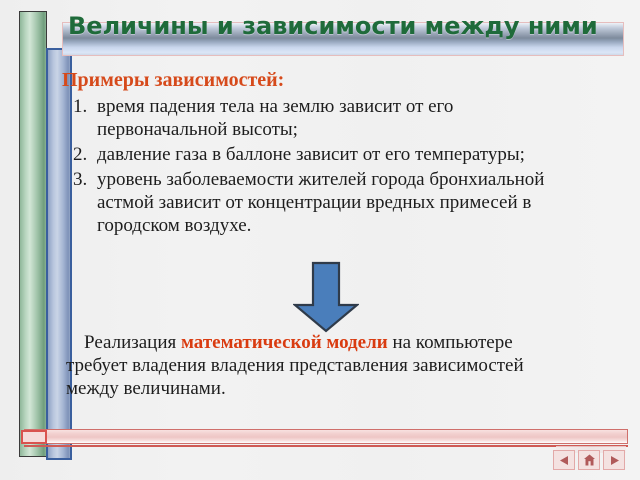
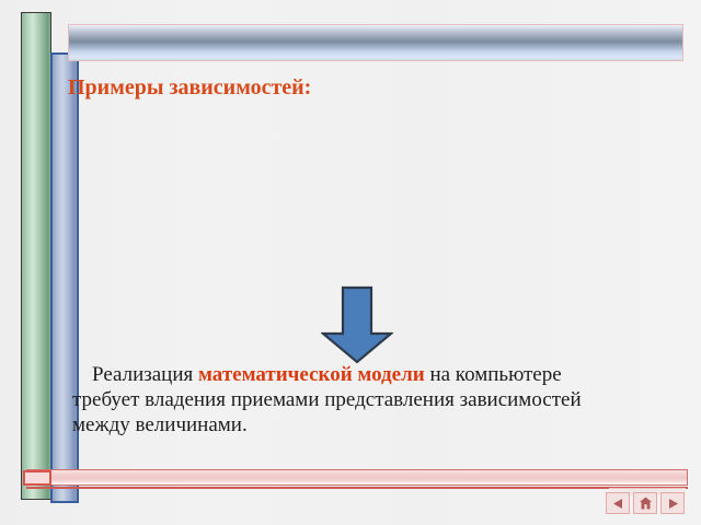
- Величины и зависимости между ними
  Примеры зависимостей:
- время падения тела на землю зависит от его первоначальной высоты;
- давление газа в баллоне зависит от его температуры;
- уровень заболеваемости жителей города бронхиальной астмой зависит от концентрации вредных примесей в городском воздухе.
- Реализация математической модели на компьютере требует владения владения представления зависимостей между величинами.
+ Реализация математической модели на компьютере требует владения приемами представления зависимостей между величинами.
